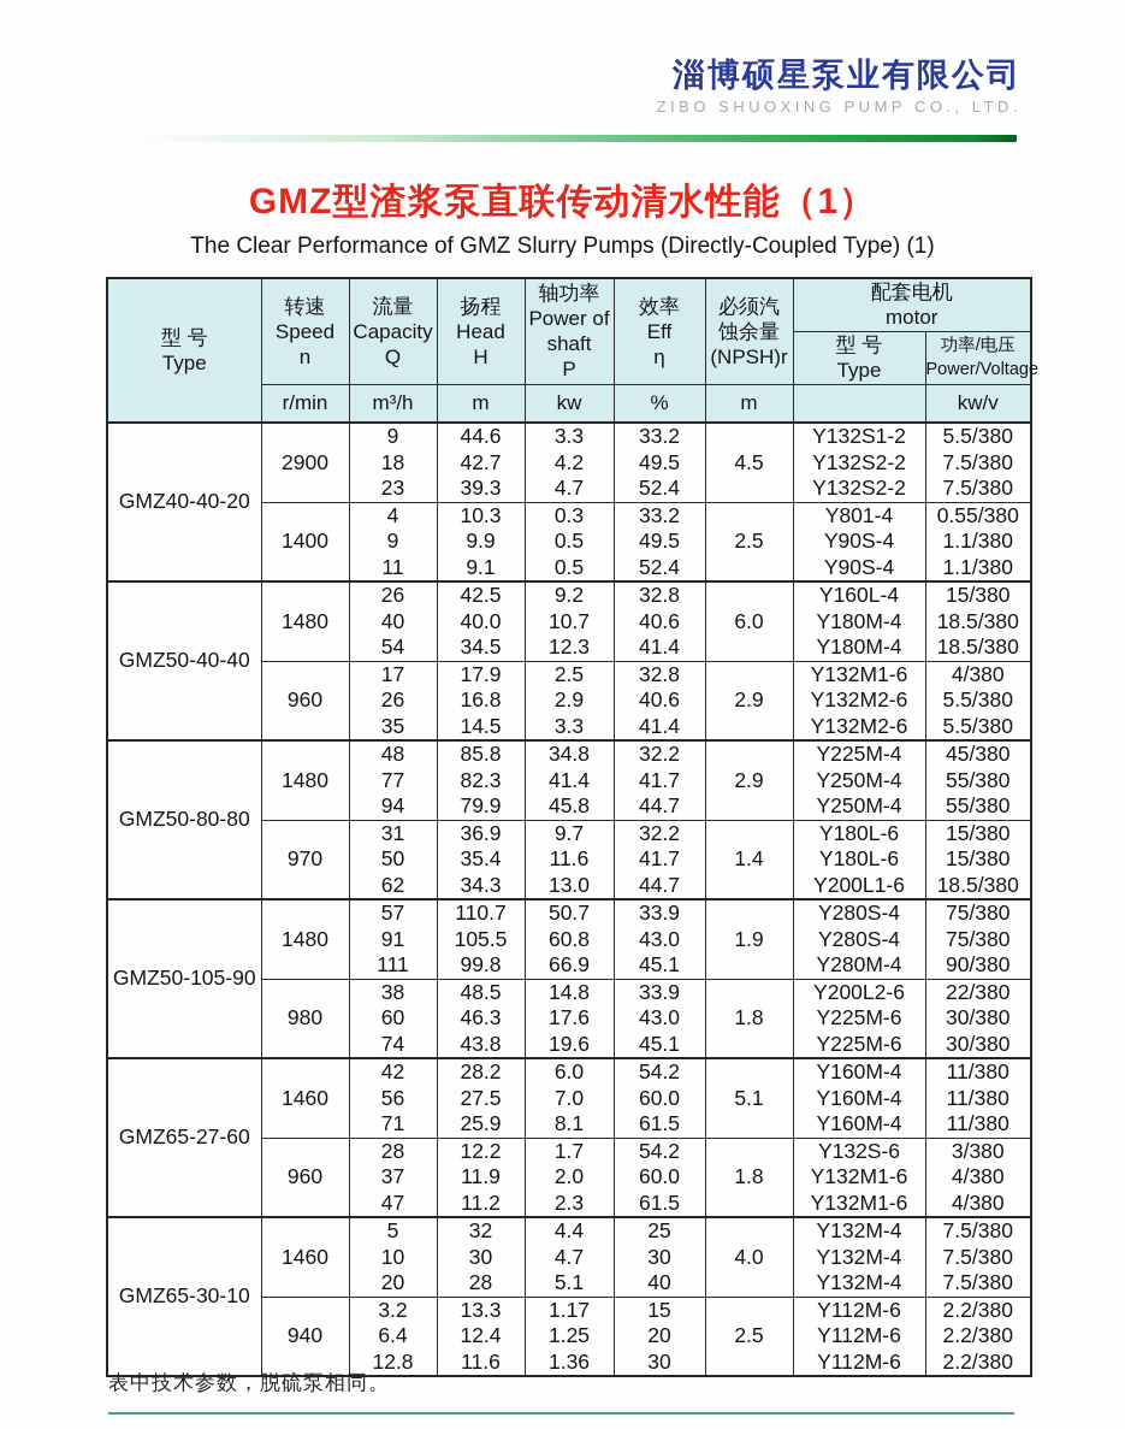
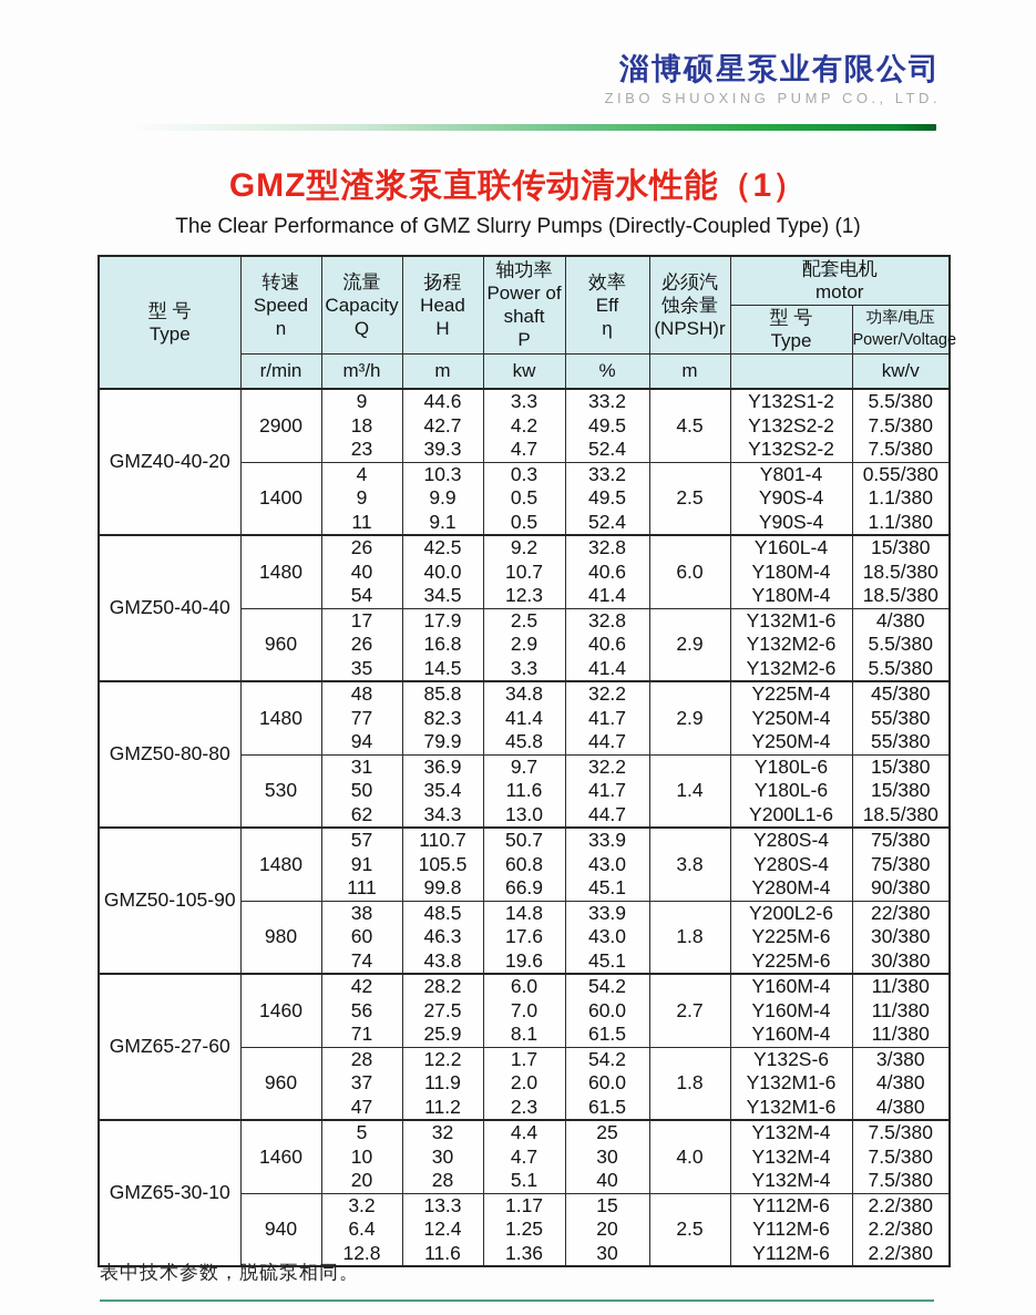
  淄博硕星泵业有限公司
  ZIBO SHUOXING PUMP CO., LTD.
  GMZ型渣浆泵直联传动清水性能（1）
  The Clear Performance of GMZ Slurry Pumps (Directly-Coupled Type) (1)
  型 号 Type	转速 Speed n	流量 Capacity Q	扬程 Head H	轴功率 Power of shaft P	效率 Eff η	必须汽 蚀余量 (NPSH)r	配套电机 motor
  型 号 Type	功率/电压 Power/Voltage
  r/min	m³/h	m	kw	%	m		kw/v
  GMZ40-40-20	2900	9 18 23	44.6 42.7 39.3	3.3 4.2 4.7	33.2 49.5 52.4	4.5	Y132S1-2 Y132S2-2 Y132S2-2	5.5/380 7.5/380 7.5/380
  1400	4 9 11	10.3 9.9 9.1	0.3 0.5 0.5	33.2 49.5 52.4	2.5	Y801-4 Y90S-4 Y90S-4	0.55/380 1.1/380 1.1/380
  GMZ50-40-40	1480	26 40 54	42.5 40.0 34.5	9.2 10.7 12.3	32.8 40.6 41.4	6.0	Y160L-4 Y180M-4 Y180M-4	15/380 18.5/380 18.5/380
  960	17 26 35	17.9 16.8 14.5	2.5 2.9 3.3	32.8 40.6 41.4	2.9	Y132M1-6 Y132M2-6 Y132M2-6	4/380 5.5/380 5.5/380
  GMZ50-80-80	1480	48 77 94	85.8 82.3 79.9	34.8 41.4 45.8	32.2 41.7 44.7	2.9	Y225M-4 Y250M-4 Y250M-4	45/380 55/380 55/380
- 970	31 50 62	36.9 35.4 34.3	9.7 11.6 13.0	32.2 41.7 44.7	1.4	Y180L-6 Y180L-6 Y200L1-6	15/380 15/380 18.5/380
+ 530	31 50 62	36.9 35.4 34.3	9.7 11.6 13.0	32.2 41.7 44.7	1.4	Y180L-6 Y180L-6 Y200L1-6	15/380 15/380 18.5/380
- GMZ50-105-90	1480	57 91 111	110.7 105.5 99.8	50.7 60.8 66.9	33.9 43.0 45.1	1.9	Y280S-4 Y280S-4 Y280M-4	75/380 75/380 90/380
+ GMZ50-105-90	1480	57 91 111	110.7 105.5 99.8	50.7 60.8 66.9	33.9 43.0 45.1	3.8	Y280S-4 Y280S-4 Y280M-4	75/380 75/380 90/380
  980	38 60 74	48.5 46.3 43.8	14.8 17.6 19.6	33.9 43.0 45.1	1.8	Y200L2-6 Y225M-6 Y225M-6	22/380 30/380 30/380
- GMZ65-27-60	1460	42 56 71	28.2 27.5 25.9	6.0 7.0 8.1	54.2 60.0 61.5	5.1	Y160M-4 Y160M-4 Y160M-4	11/380 11/380 11/380
+ GMZ65-27-60	1460	42 56 71	28.2 27.5 25.9	6.0 7.0 8.1	54.2 60.0 61.5	2.7	Y160M-4 Y160M-4 Y160M-4	11/380 11/380 11/380
  960	28 37 47	12.2 11.9 11.2	1.7 2.0 2.3	54.2 60.0 61.5	1.8	Y132S-6 Y132M1-6 Y132M1-6	3/380 4/380 4/380
  GMZ65-30-10	1460	5 10 20	32 30 28	4.4 4.7 5.1	25 30 40	4.0	Y132M-4 Y132M-4 Y132M-4	7.5/380 7.5/380 7.5/380
  940	3.2 6.4 12.8	13.3 12.4 11.6	1.17 1.25 1.36	15 20 30	2.5	Y112M-6 Y112M-6 Y112M-6	2.2/380 2.2/380 2.2/380
  表中技术参数，脱硫泵相同。
